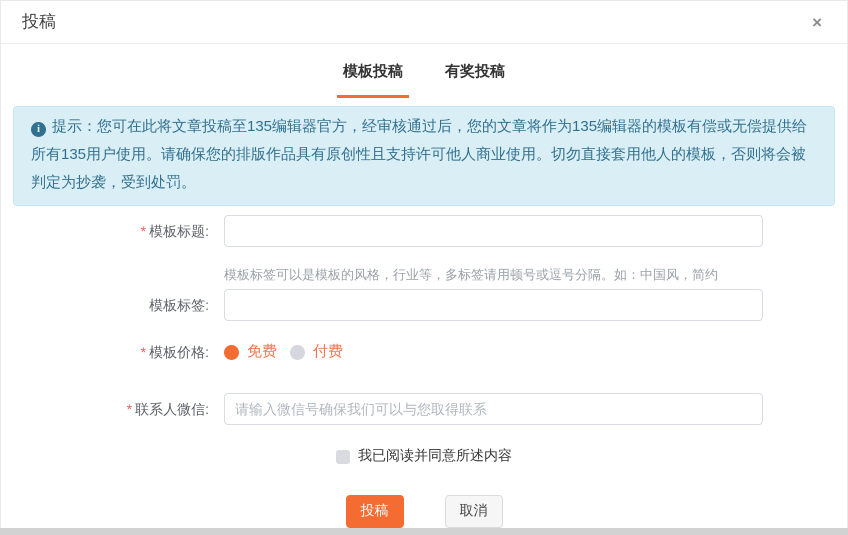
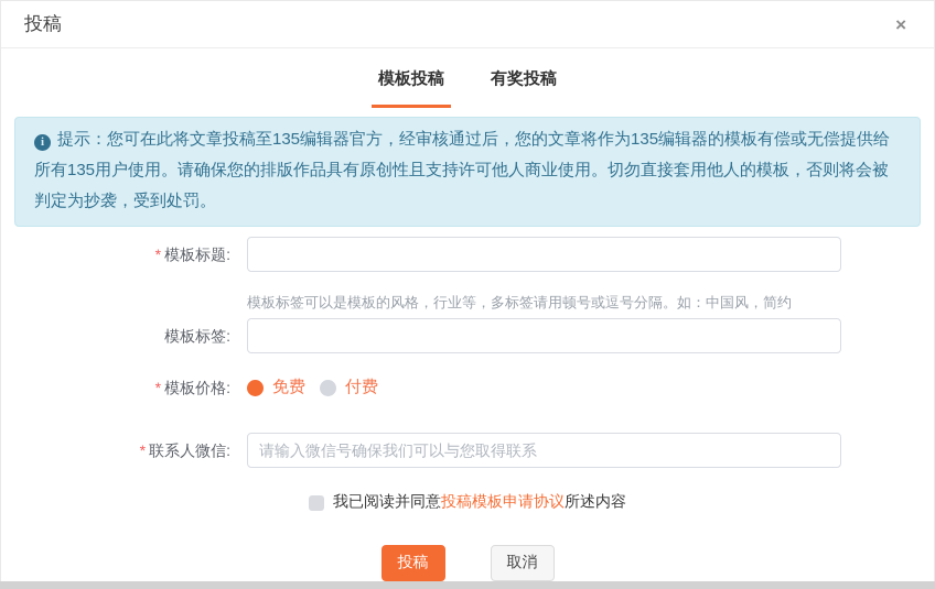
  投稿
  ×
  模板投稿
  有奖投稿
  i 提示：您可在此将文章投稿至135编辑器官方，经审核通过后，您的文章将作为135编辑器的模板有偿或无偿提供给所有135用户使用。请确保您的排版作品具有原创性且支持许可他人商业使用。切勿直接套用他人的模板，否则将会被判定为抄袭，受到处罚。
  * 模板标题:
  模板标签:
  模板标签可以是模板的风格，行业等，多标签请用顿号或逗号分隔。如：中国风，简约
  * 模板价格:
  免费
  付费
  * 联系人微信:
  请输入微信号确保我们可以与您取得联系
  我已阅读并同意
+ 投稿模板申请协议
  所述内容
  投稿
  取消
